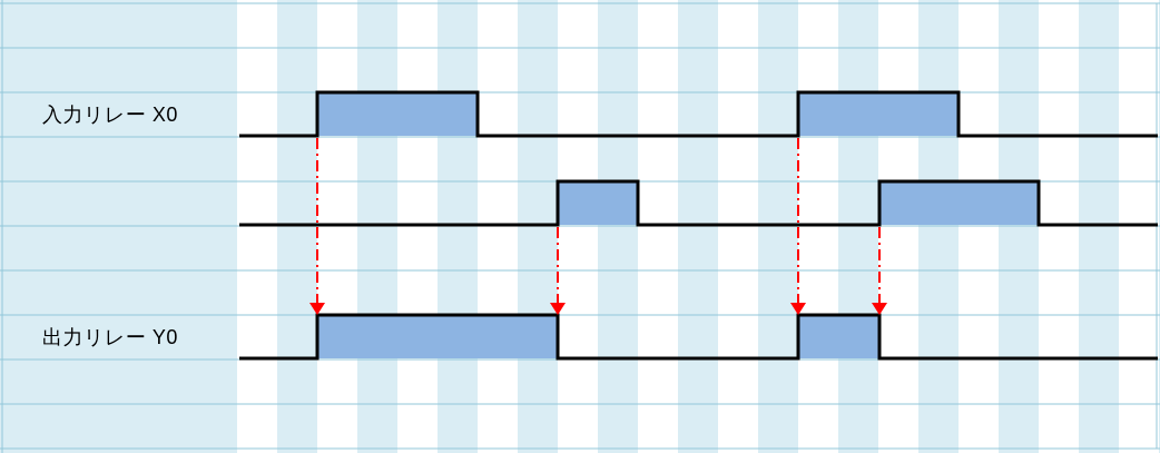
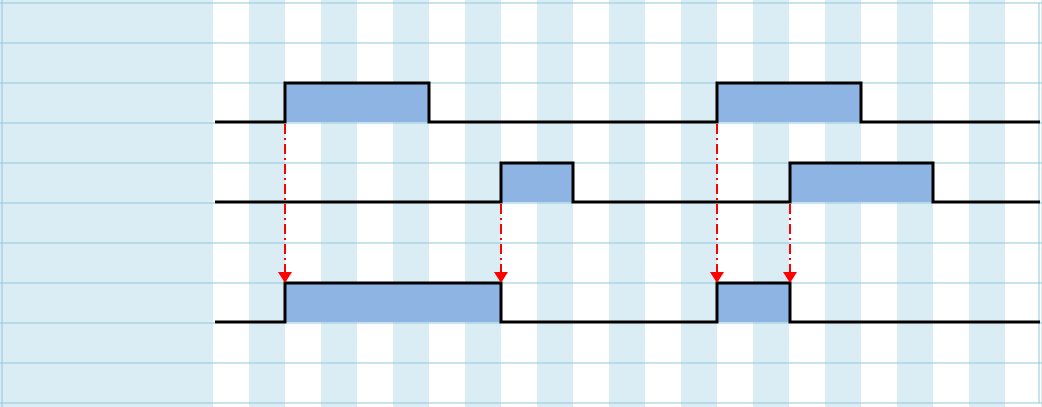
- 入力リレー X0
- 出力リレー Y0
